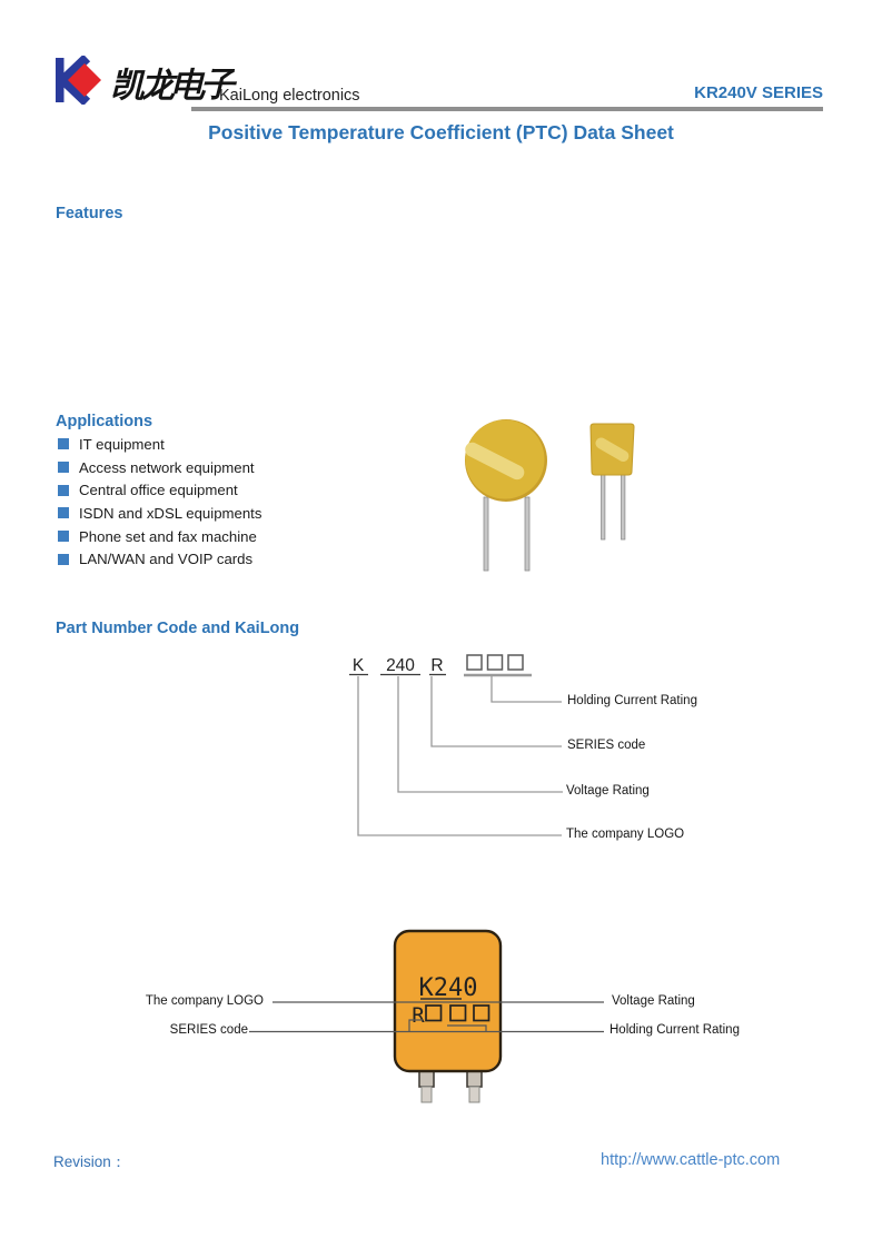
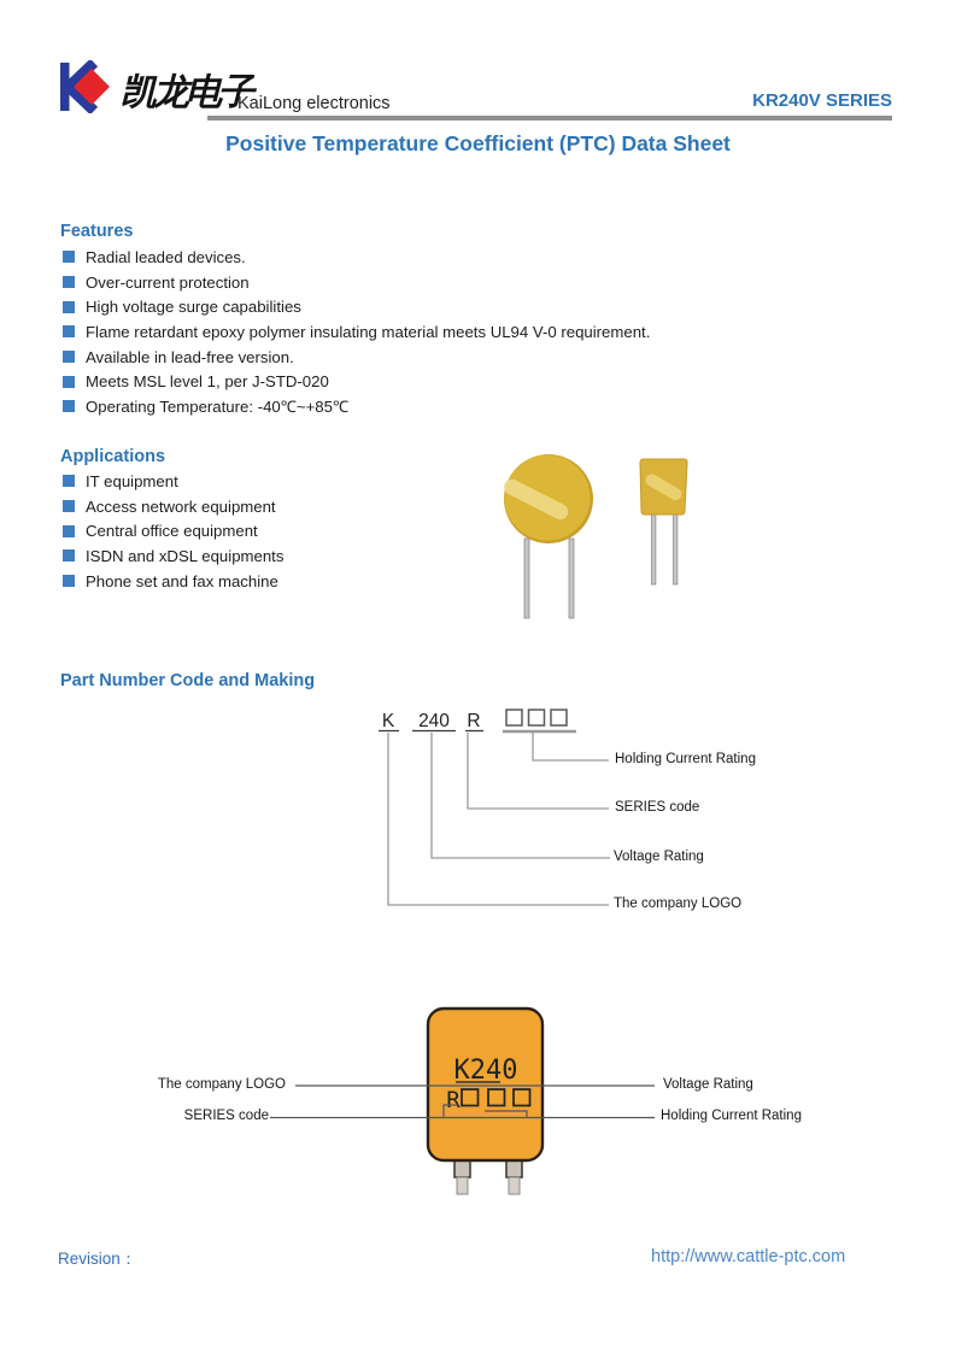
  凯龙电子
  KaiLong electronics
  KR240V SERIES
  Positive Temperature Coefficient (PTC) Data Sheet
  Features
+ Radial leaded devices.
+ Over-current protection
+ High voltage surge capabilities
+ Flame retardant epoxy polymer insulating material meets UL94 V-0 requirement.
+ Available in lead-free version.
+ Meets MSL level 1, per J-STD-020
+ Operating Temperature: -40℃~+85℃
  Applications
  IT equipment
  Access network equipment
  Central office equipment
  ISDN and xDSL equipments
  Phone set and fax machine
- LAN/WAN and VOIP cards
- Part Number Code and KaiLong
+ Part Number Code and Making
  K
  240
  R
  Holding Current Rating
  SERIES code
  Voltage Rating
  The company LOGO
  K240
  R
  The company LOGO
  SERIES code
  Voltage Rating
  Holding Current Rating
  Revision：
  http://www.cattle-ptc.com
